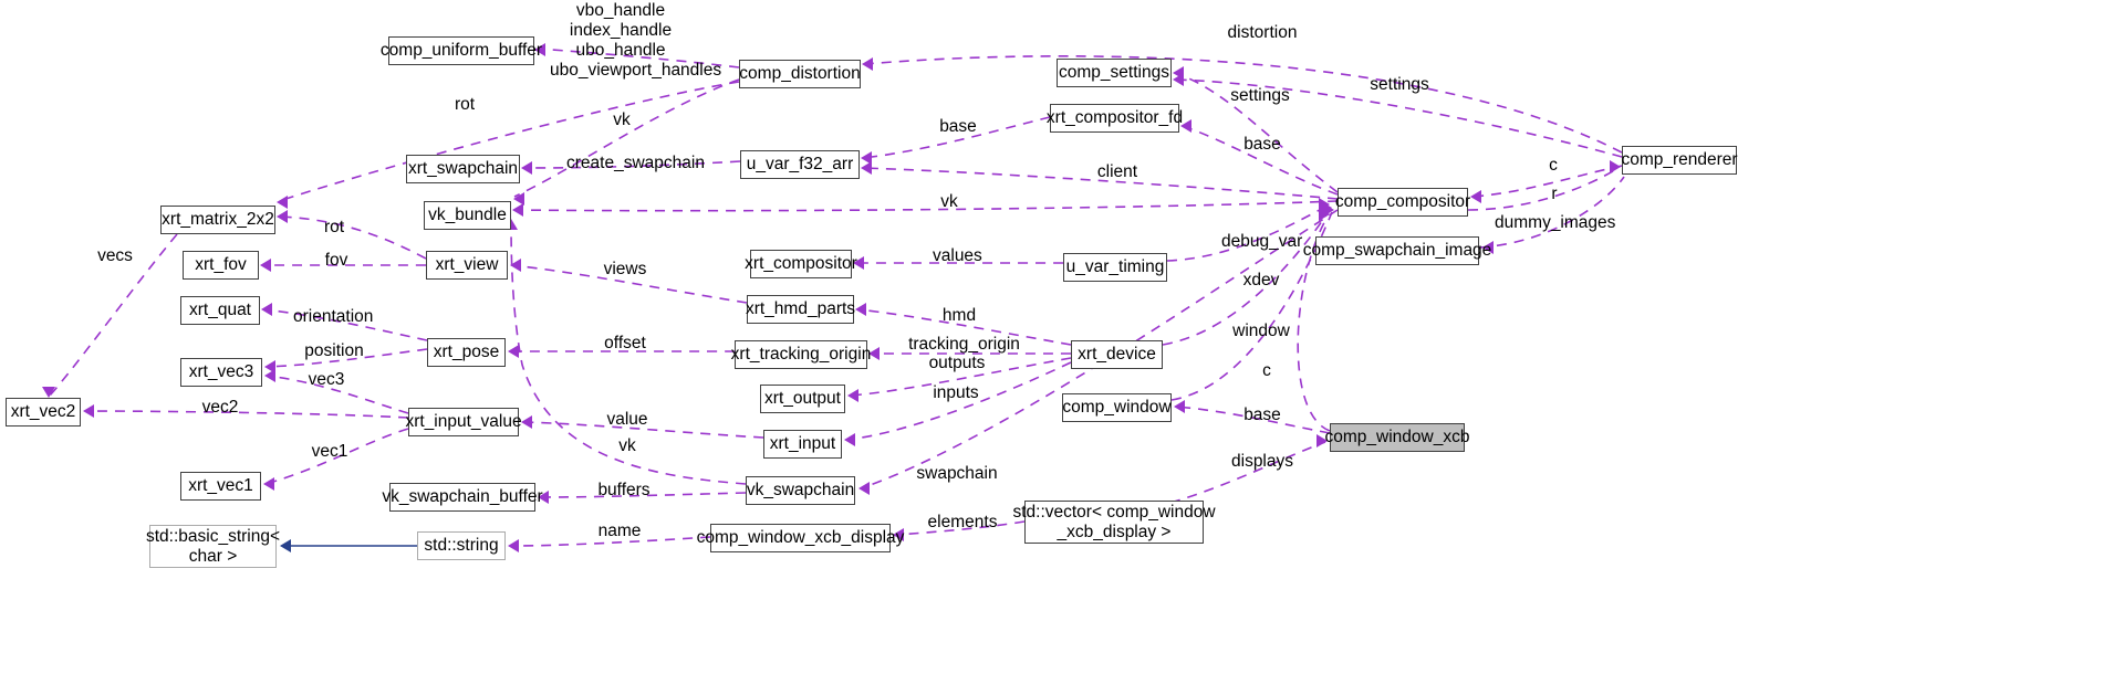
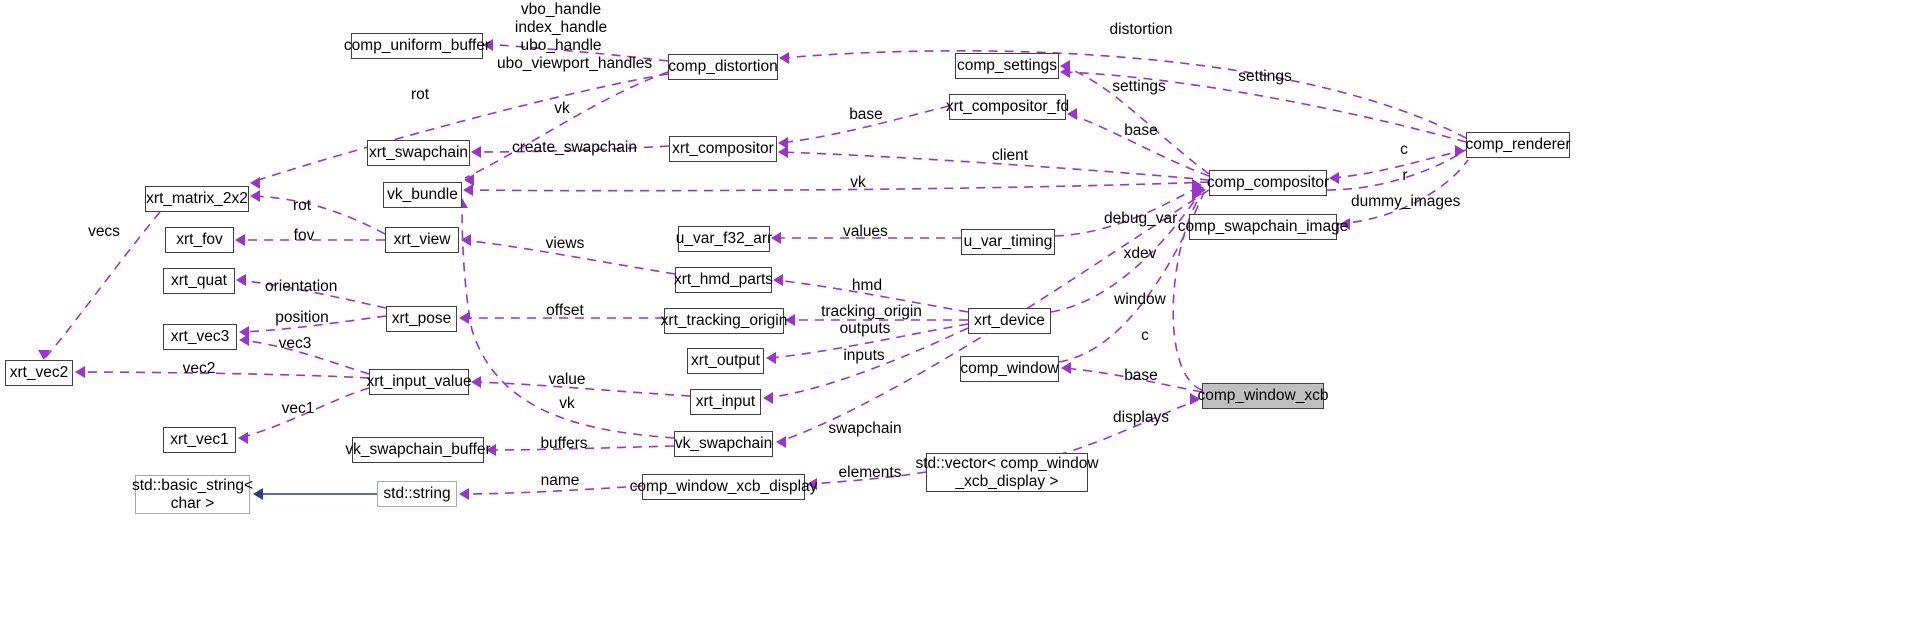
  comp_uniform_buffer
  comp_distortion
  comp_settings
  xrt_compositor_fd
  comp_renderer
  xrt_swapchain
- u_var_f32_arr
+ xrt_compositor
  comp_compositor
  xrt_matrix_2x2
  vk_bundle
  comp_swapchain_image
- xrt_compositor
+ u_var_f32_arr
  u_var_timing
  xrt_fov
  xrt_view
  xrt_quat
  xrt_hmd_parts
  xrt_pose
  xrt_tracking_origin
  xrt_device
  xrt_vec3
  xrt_output
  comp_window
  xrt_vec2
  xrt_input_value
  comp_window_xcb
  xrt_input
  xrt_vec1
  vk_swapchain_buffer
  vk_swapchain
  std::vector< comp_window
  _xcb_display >
  std::basic_string<
  char >
  std::string
  comp_window_xcb_display
  vbo_handle
  index_handle
  ubo_handle
  ubo_viewport_handles
  distortion
  settings
  rot
  settings
  vk
  base
  base
  create_swapchain
  client
  c
  vk
  r
  rot
  dummy_images
  debug_var
  vecs
  values
  fov
  views
  xdev
  orientation
  hmd
  window
  offset
  position
  tracking_origin
  outputs
  vec3
  c
  inputs
  vec2
  value
  base
  vk
  vec1
  displays
  swapchain
  buffers
  elements
  name
